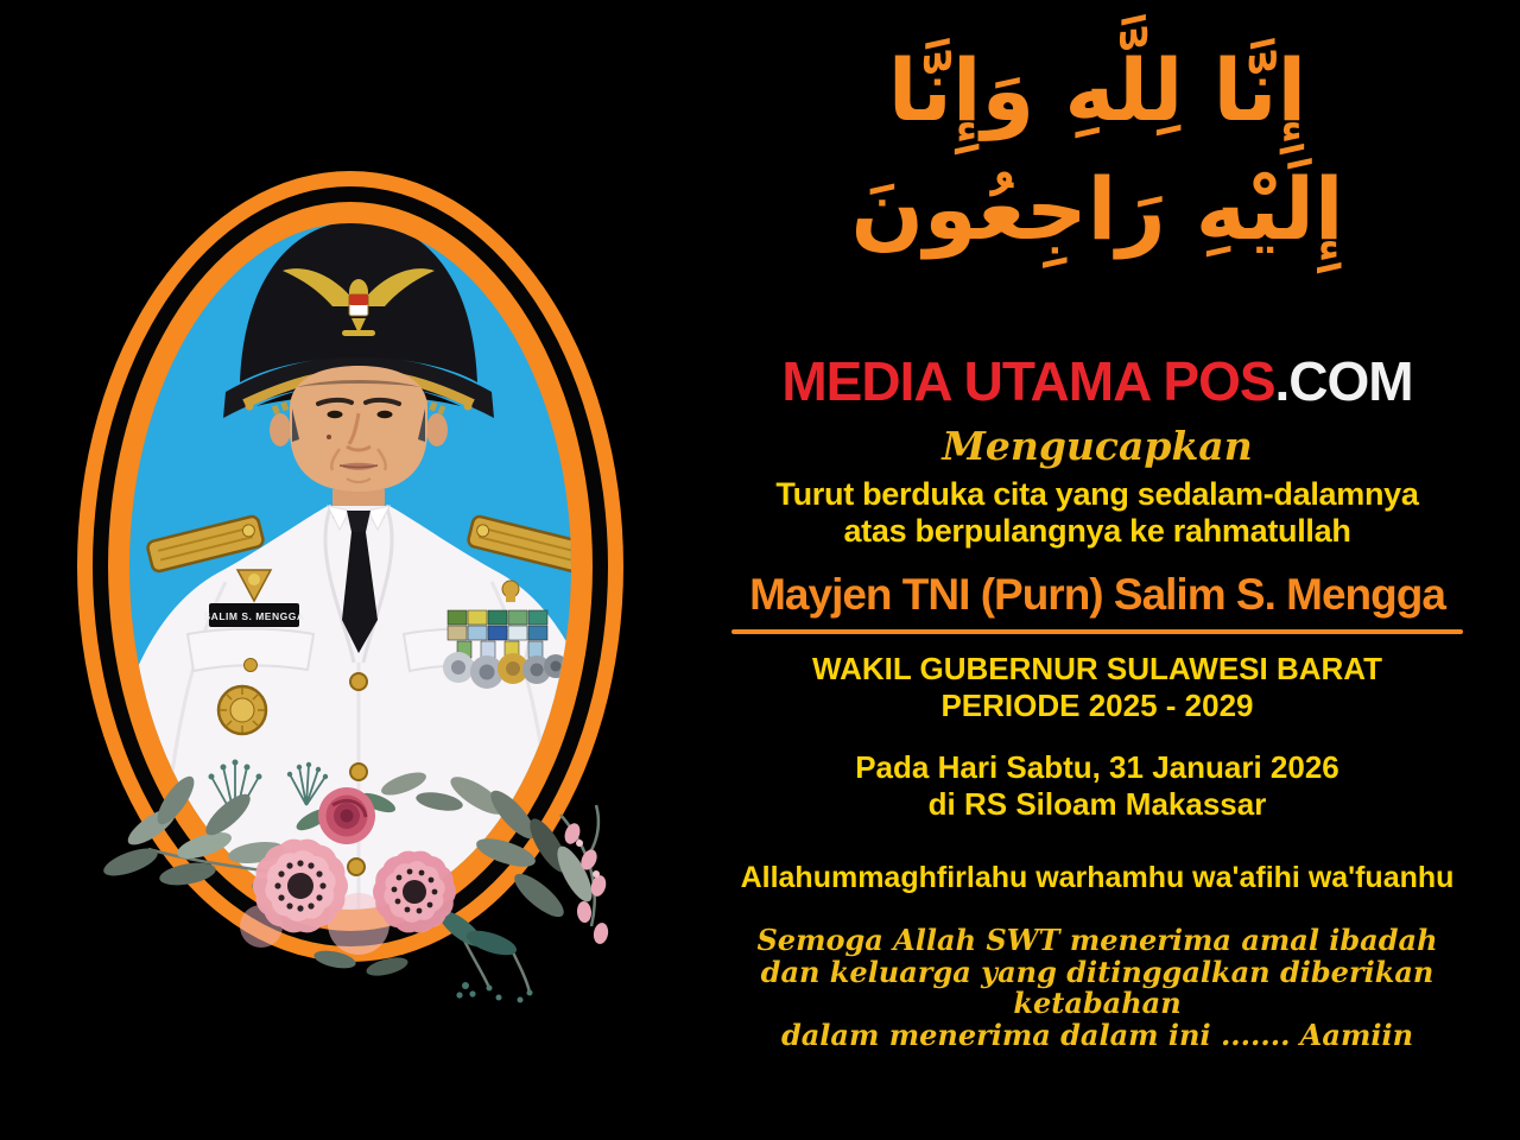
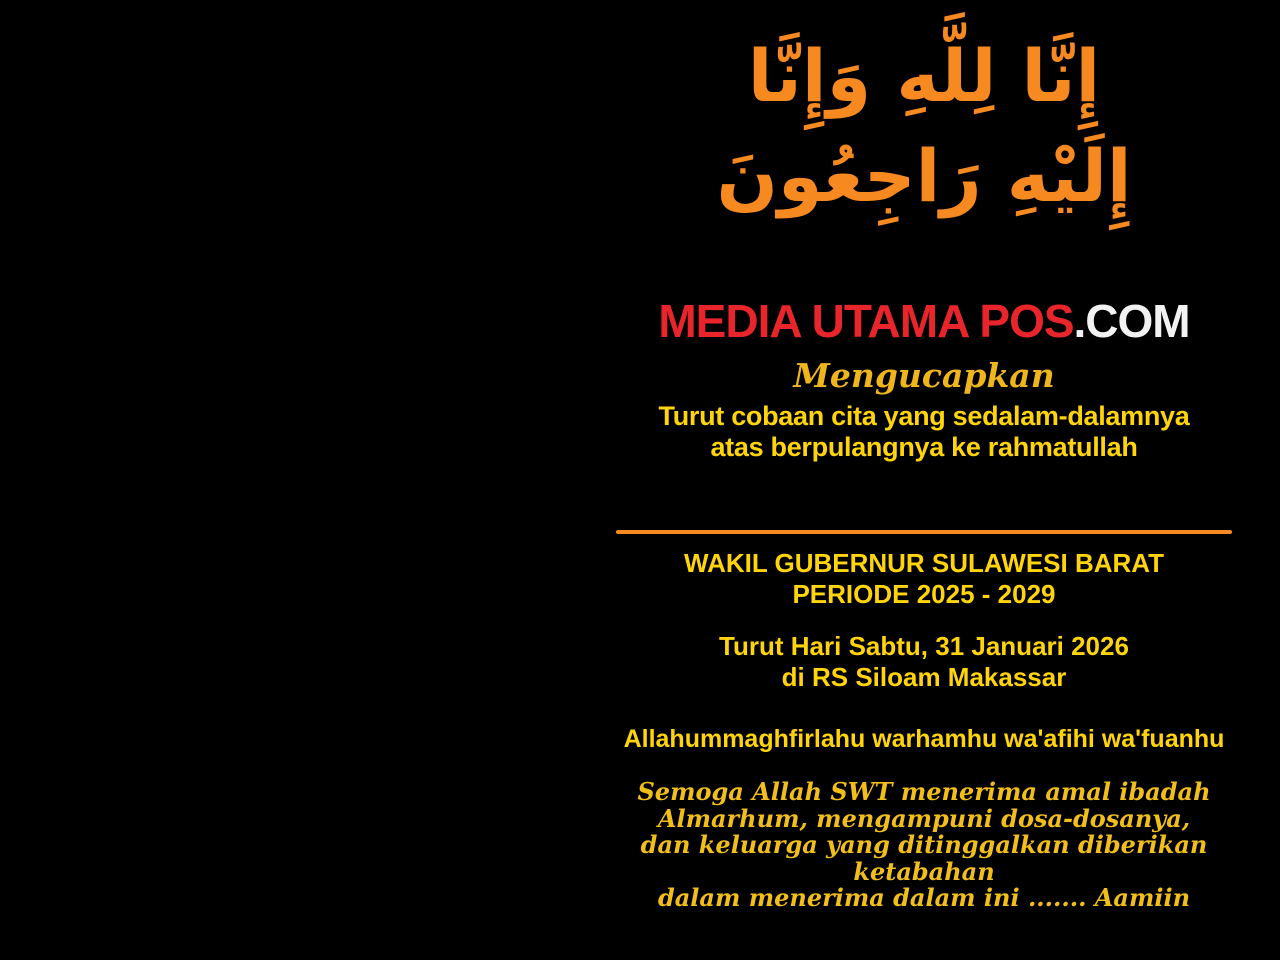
- SALIM S. MENGGA
  إِنَّا لِلَّهِ وَإِنَّا
  إِلَيْهِ رَاجِعُونَ
  MEDIA UTAMA POS.COM
  Mengucapkan
- Turut berduka cita yang sedalam-dalamnya
+ Turut cobaan cita yang sedalam-dalamnya
  atas berpulangnya ke rahmatullah
- Mayjen TNI (Purn) Salim S. Mengga
  WAKIL GUBERNUR SULAWESI BARAT
  PERIODE 2025 - 2029
- Pada Hari Sabtu, 31 Januari 2026
+ Turut Hari Sabtu, 31 Januari 2026
  di RS Siloam Makassar
  Allahummaghfirlahu warhamhu wa'afihi wa'fuanhu
  Semoga Allah SWT menerima amal ibadah
+ Almarhum, mengampuni dosa-dosanya,
  dan keluarga yang ditinggalkan diberikan ketabahan
  dalam menerima dalam ini ....... Aamiin
